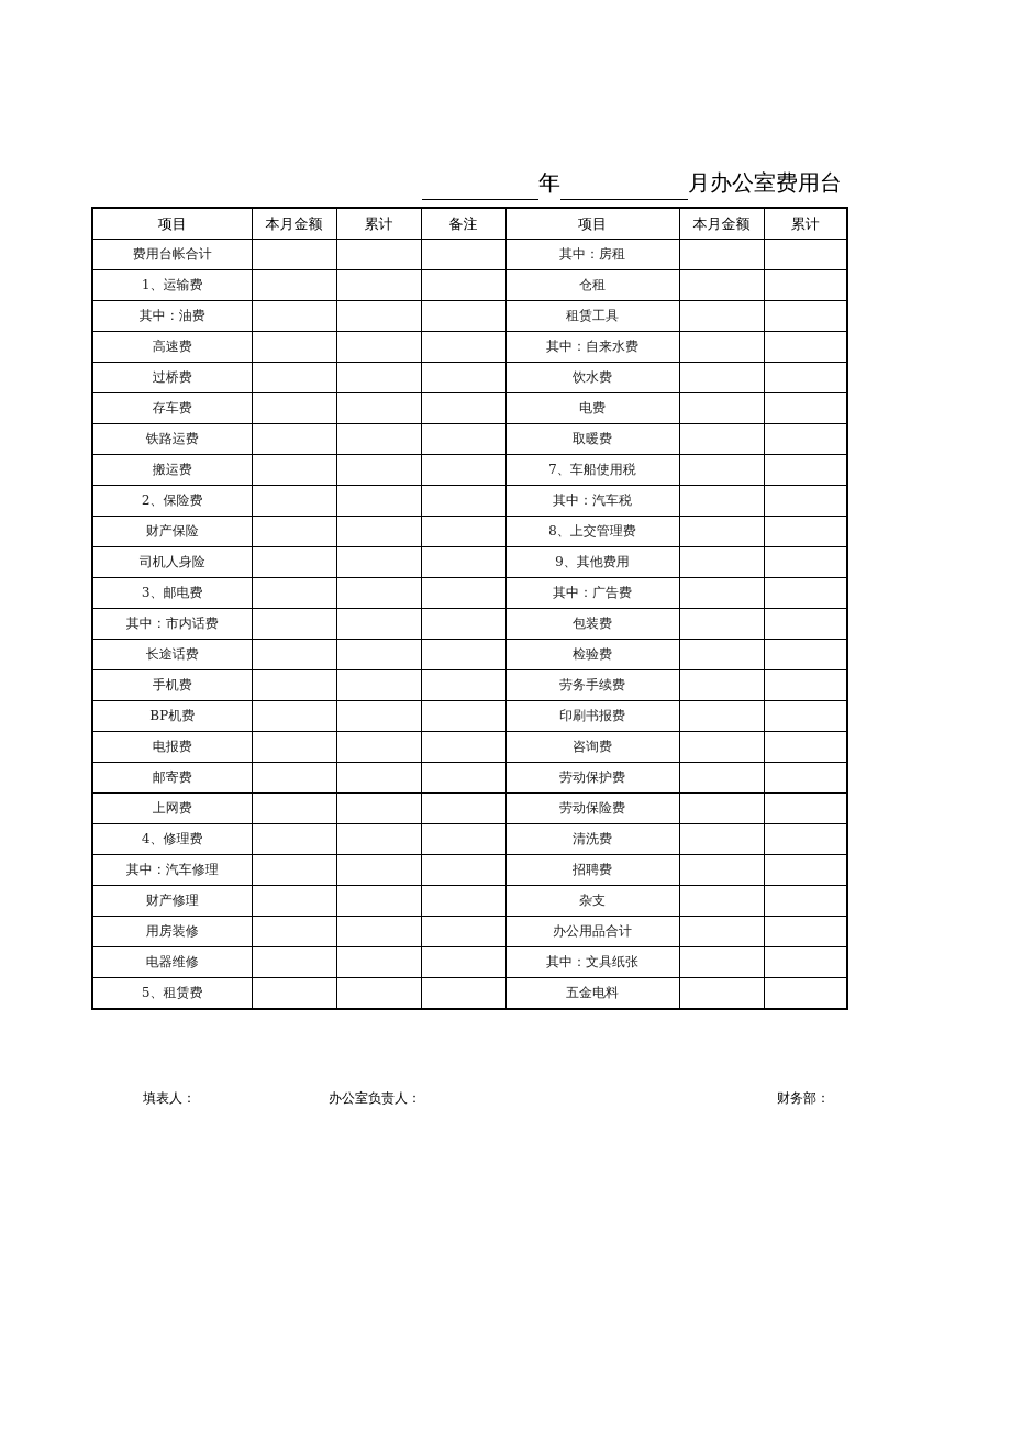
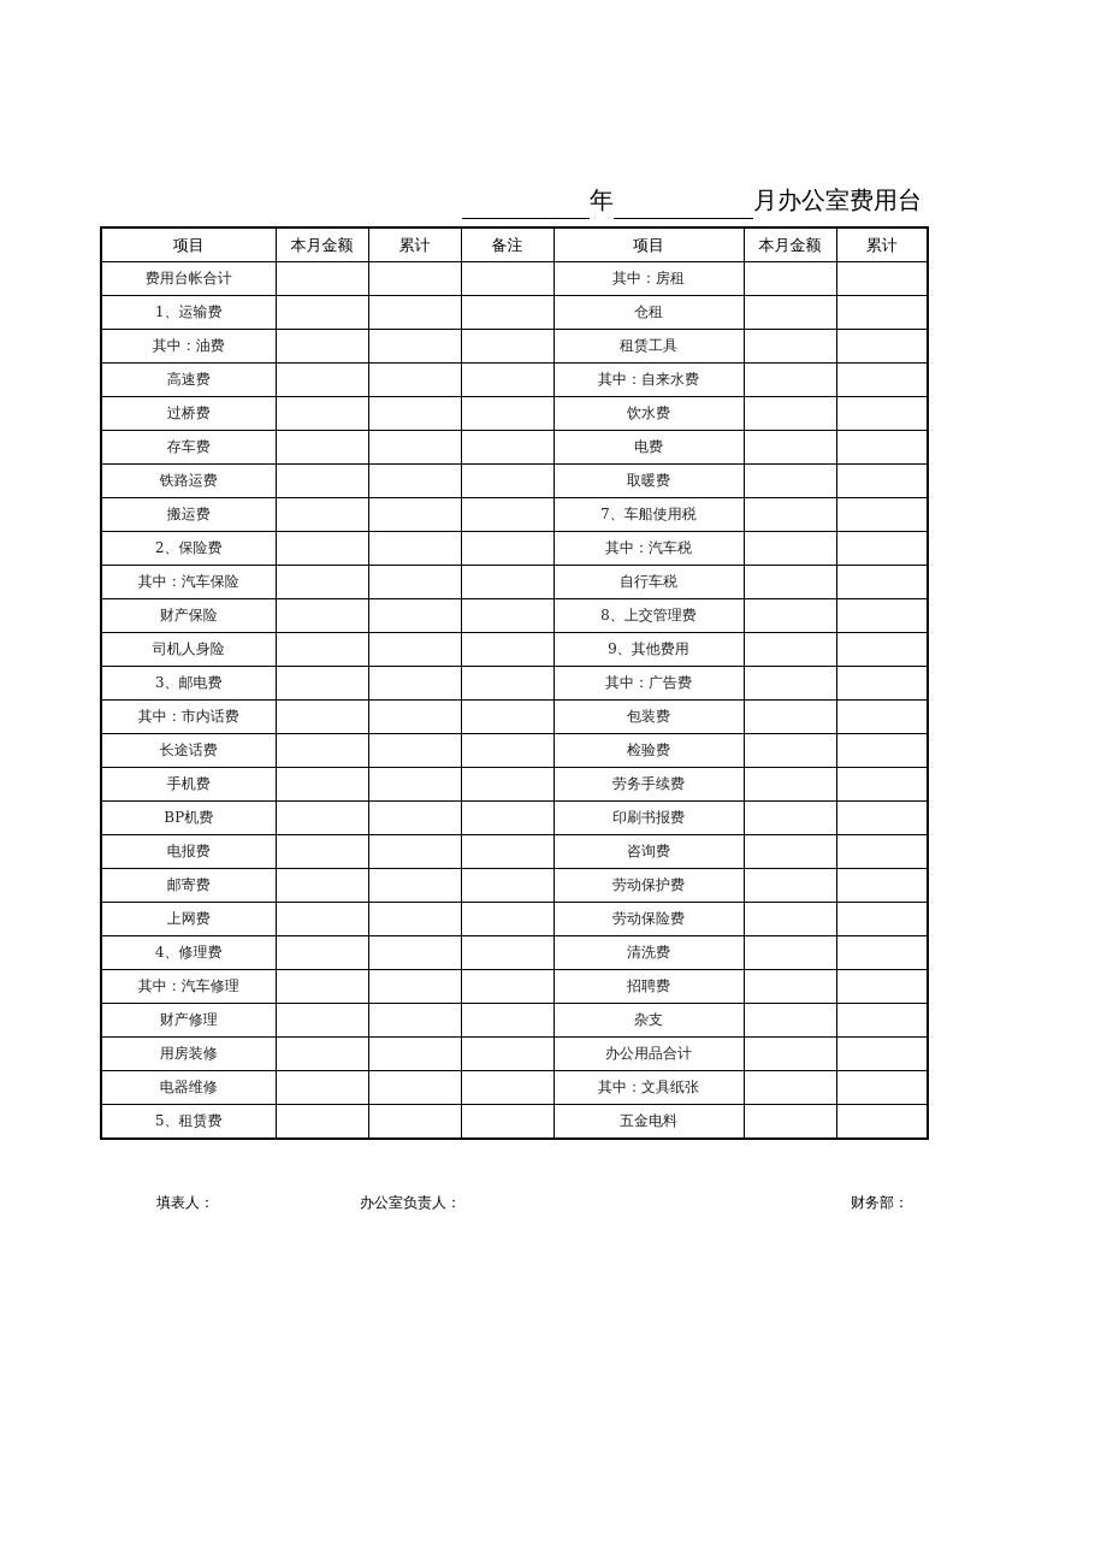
  年 月办公室费用台
  项目	本月金额	累计	备注	项目	本月金额	累计
  费用台帐合计				其中：房租
  1、运输费				仓租
  其中：油费				租赁工具
  高速费				其中：自来水费
  过桥费				饮水费
  存车费				电费
  铁路运费				取暖费
  搬运费				7、车船使用税
  2、保险费				其中：汽车税
+ 其中：汽车保险				自行车税
  财产保险				8、上交管理费
  司机人身险				9、其他费用
  3、邮电费				其中：广告费
  其中：市内话费				包装费
  长途话费				检验费
  手机费				劳务手续费
  BP机费				印刷书报费
  电报费				咨询费
  邮寄费				劳动保护费
  上网费				劳动保险费
  4、修理费				清洗费
  其中：汽车修理				招聘费
  财产修理				杂支
  用房装修				办公用品合计
  电器维修				其中：文具纸张
  5、租赁费				五金电料
  填表人：
  办公室负责人：
  财务部：
